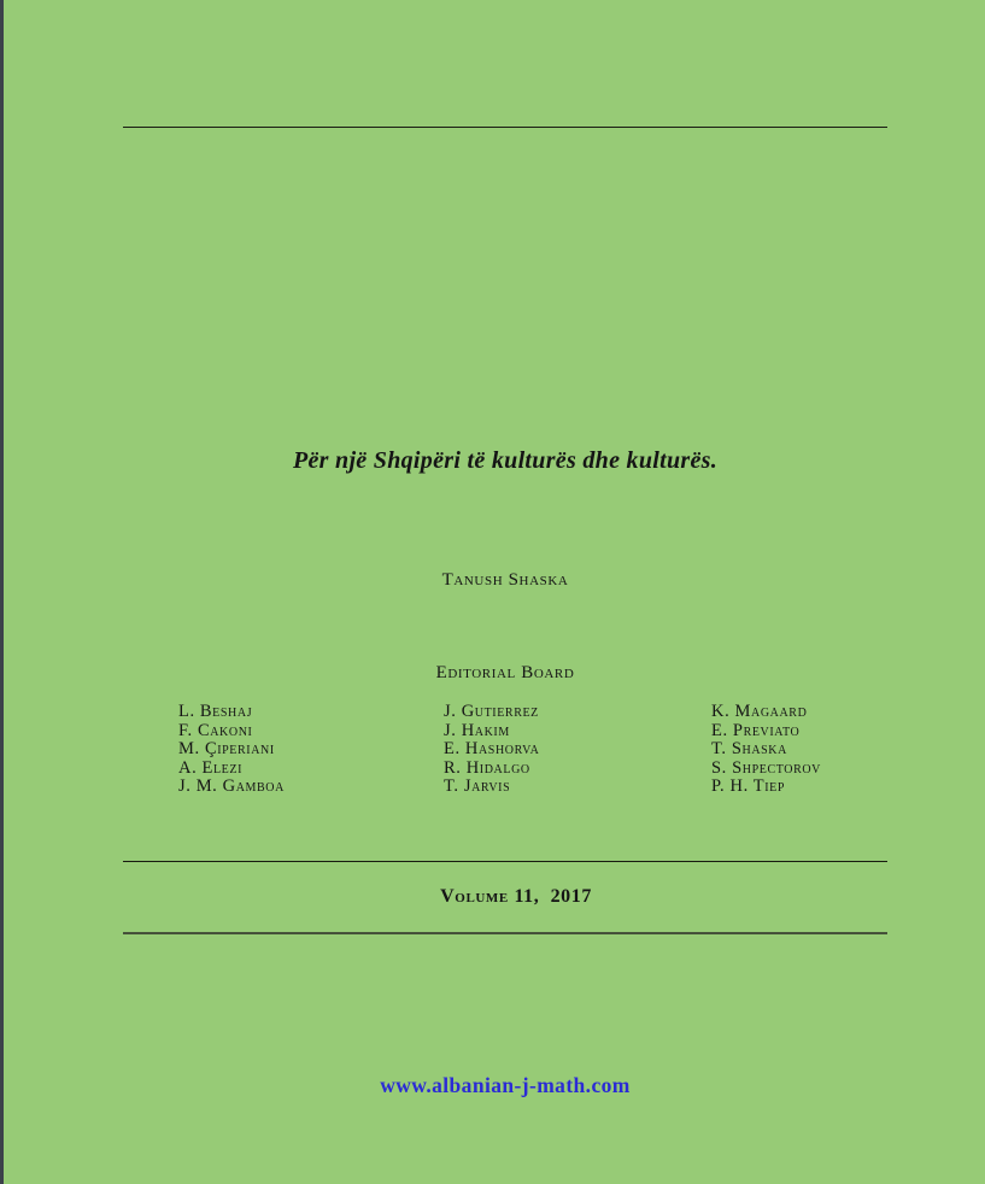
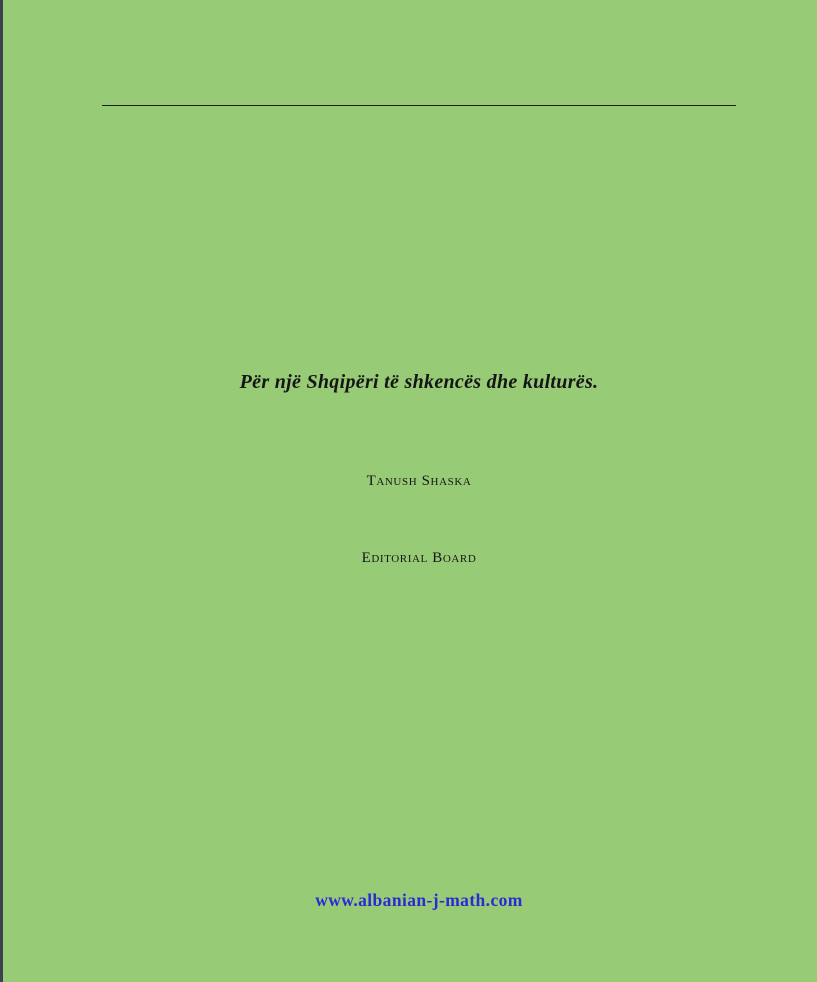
- Për një Shqipëri të kulturës dhe kulturës.
+ Për një Shqipëri të shkencës dhe kulturës.
  Tanush Shaska
  Editorial Board
- L. Beshaj
- F. Cakoni
- M. Çiperiani
- A. Elezi
- J. M. Gamboa
- J. Gutierrez
- J. Hakim
- E. Hashorva
- R. Hidalgo
- T. Jarvis
- K. Magaard
- E. Previato
- T. Shaska
- S. Shpectorov
- P. H. Tiep
- Volume 11, 2017
  www.albanian-j-math.com
